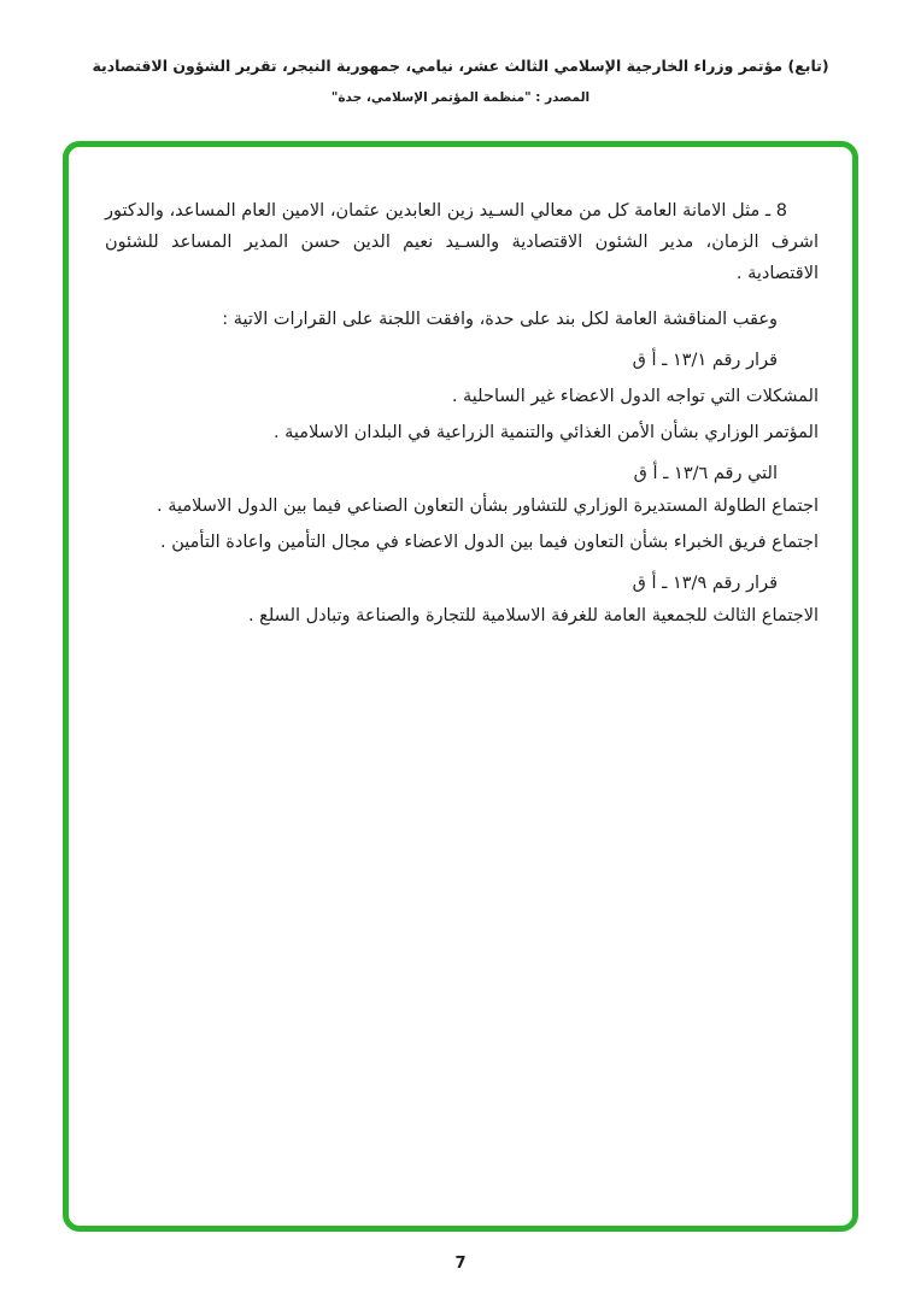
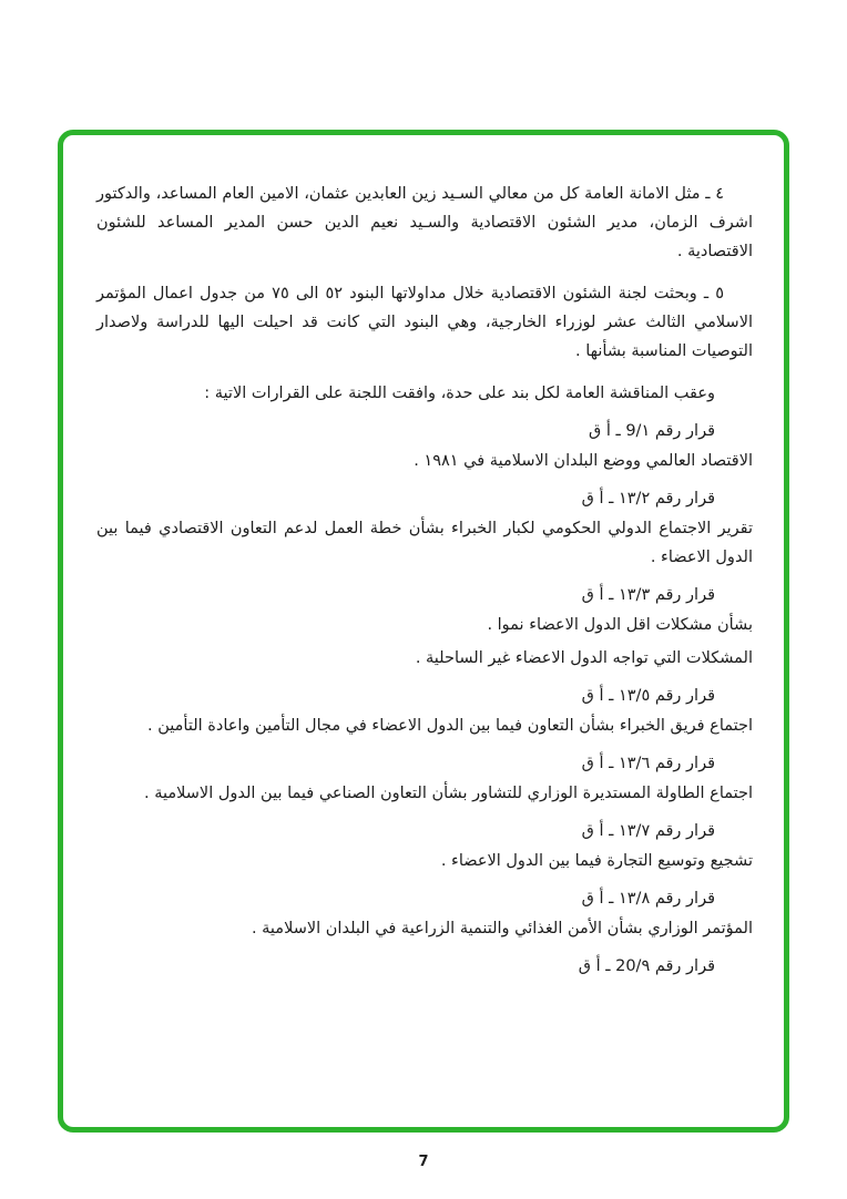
- (تابع) مؤتمر وزراء الخارجية الإسلامي الثالث عشر، نيامي، جمهورية النيجر، تقرير الشؤون الاقتصادية
- المصدر : "منظمة المؤتمر الإسلامي، جدة"
- 8 ـ مثل الامانة العامة كل من معالي السـيد زين العابدين عثمان، الامين العام المساعد، والدكتور اشرف الزمان، مدير الشئون الاقتصادية والسـيد نعيم الدين حسن المدير المساعد للشئون الاقتصادية .
+ ٤ ـ مثل الامانة العامة كل من معالي السـيد زين العابدين عثمان، الامين العام المساعد، والدكتور اشرف الزمان، مدير الشئون الاقتصادية والسـيد نعيم الدين حسن المدير المساعد للشئون الاقتصادية .
+ ٥ ـ وبحثت لجنة الشئون الاقتصادية خلال مداولاتها البنود ٥٢ الى ٧٥ من جدول اعمال المؤتمر الاسلامي الثالث عشر لوزراء الخارجية، وهي البنود التي كانت قد احيلت اليها للدراسة ولاصدار التوصيات المناسبة بشأنها .
  وعقب المناقشة العامة لكل بند على حدة، وافقت اللجنة على القرارات الاتية :
- قرار رقم ١٣/١ ـ أ ق
+ قرار رقم 9/١ ـ أ ق
+ الاقتصاد العالمي ووضع البلدان الاسلامية في ١٩٨١ .
+ قرار رقم ١٣/٢ ـ أ ق
+ تقرير الاجتماع الدولي الحكومي لكبار الخبراء بشأن خطة العمل لدعم التعاون الاقتصادي فيما بين الدول الاعضاء .
+ قرار رقم ١٣/٣ ـ أ ق
+ بشأن مشكلات اقل الدول الاعضاء نموا .
  المشكلات التي تواجه الدول الاعضاء غير الساحلية .
+ قرار رقم ١٣/٥ ـ أ ق
- المؤتمر الوزاري بشأن الأمن الغذائي والتنمية الزراعية في البلدان الاسلامية .
+ اجتماع فريق الخبراء بشأن التعاون فيما بين الدول الاعضاء في مجال التأمين واعادة التأمين .
- التي رقم ١٣/٦ ـ أ ق
+ قرار رقم ١٣/٦ ـ أ ق
  اجتماع الطاولة المستديرة الوزاري للتشاور بشأن التعاون الصناعي فيما بين الدول الاسلامية .
+ قرار رقم ١٣/٧ ـ أ ق
+ تشجيع وتوسيع التجارة فيما بين الدول الاعضاء .
+ قرار رقم ١٣/٨ ـ أ ق
- اجتماع فريق الخبراء بشأن التعاون فيما بين الدول الاعضاء في مجال التأمين واعادة التأمين .
+ المؤتمر الوزاري بشأن الأمن الغذائي والتنمية الزراعية في البلدان الاسلامية .
- قرار رقم ١٣/٩ ـ أ ق
+ قرار رقم 20/٩ ـ أ ق
- الاجتماع الثالث للجمعية العامة للغرفة الاسلامية للتجارة والصناعة وتبادل السلع .
  7
